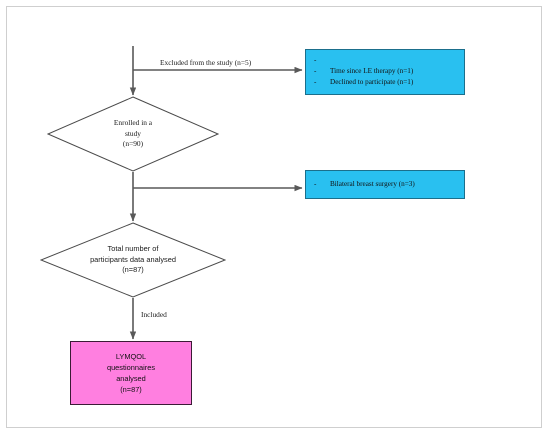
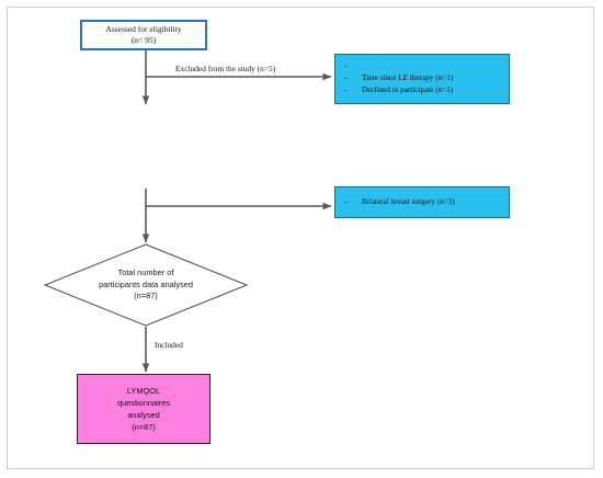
+ Assessed for eligibility
+ (n= 95)
  Excluded from the study (n=5)
  -
  -
  Time since LE therapy (n=1)
  -
  Declined to participate (n=1)
- Enrolled in a
- study
- (n=90)
  -
  Bilateral breast surgery (n=3)
  Total number of
  participants data analysed
  (n=87)
  Included
  LYMQOL
  questionnaires
  analysed
  (n=87)
